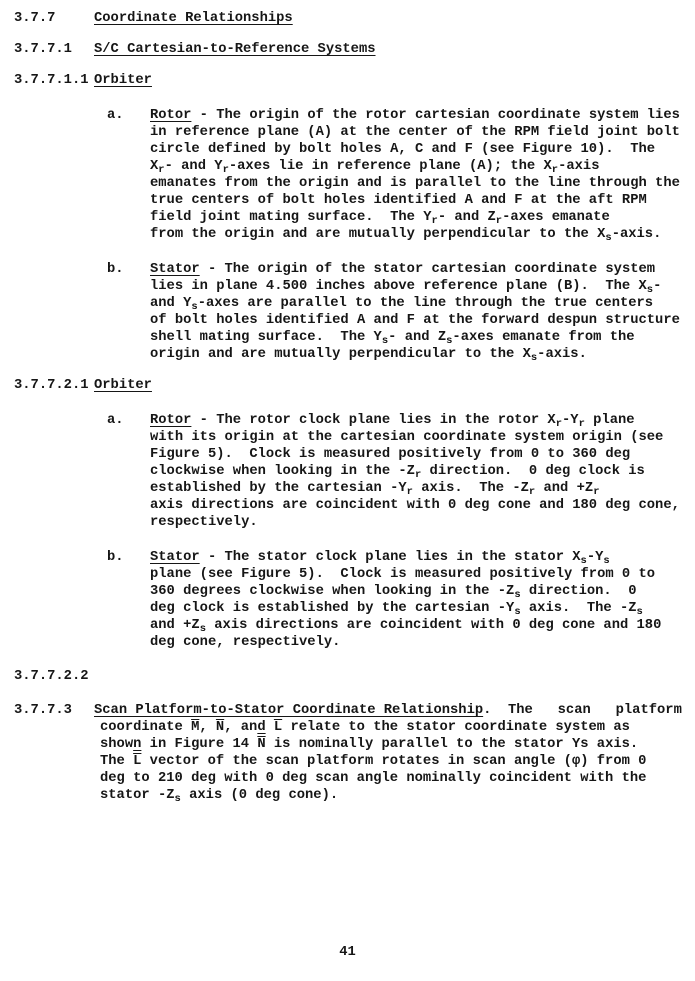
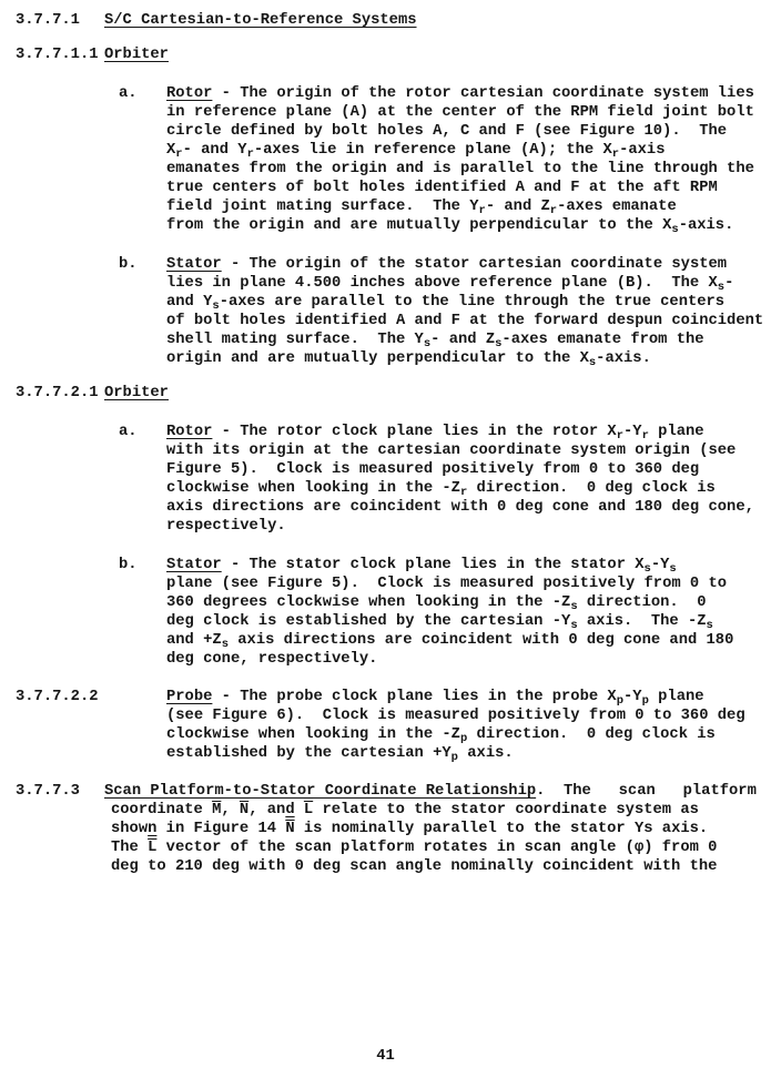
- 3.7.7
- Coordinate Relationships
  3.7.7.1
  S/C Cartesian-to-Reference Systems
  3.7.7.1.1
  Orbiter
  a.
  Rotor - The origin of the rotor cartesian coordinate system lies
  in reference plane (A) at the center of the RPM field joint bolt
  circle defined by bolt holes A, C and F (see Figure 10). The
  Xr- and Yr-axes lie in reference plane (A); the Xr-axis
  emanates from the origin and is parallel to the line through the
  true centers of bolt holes identified A and F at the aft RPM
  field joint mating surface. The Yr- and Zr-axes emanate
  from the origin and are mutually perpendicular to the Xs-axis.
  b.
  Stator - The origin of the stator cartesian coordinate system
  lies in plane 4.500 inches above reference plane (B). The Xs-
  and Ys-axes are parallel to the line through the true centers
- of bolt holes identified A and F at the forward despun structure
+ of bolt holes identified A and F at the forward despun coincident
  shell mating surface. The Ys- and Zs-axes emanate from the
  origin and are mutually perpendicular to the Xs-axis.
  3.7.7.2.1
  Orbiter
  a.
  Rotor - The rotor clock plane lies in the rotor Xr-Yr plane
  with its origin at the cartesian coordinate system origin (see
  Figure 5). Clock is measured positively from 0 to 360 deg
  clockwise when looking in the -Zr direction. 0 deg clock is
- established by the cartesian -Yr axis. The -Zr and +Zr
  axis directions are coincident with 0 deg cone and 180 deg cone,
  respectively.
  b.
  Stator - The stator clock plane lies in the stator Xs-Ys
  plane (see Figure 5). Clock is measured positively from 0 to
  360 degrees clockwise when looking in the -Zs direction. 0
  deg clock is established by the cartesian -Ys axis. The -Zs
  and +Zs axis directions are coincident with 0 deg cone and 180
  deg cone, respectively.
  3.7.7.2.2
+ Probe - The probe clock plane lies in the probe Xp-Yp plane
+ (see Figure 6). Clock is measured positively from 0 to 360 deg
+ clockwise when looking in the -Zp direction. 0 deg clock is
+ established by the cartesian +Yp axis.
  3.7.7.3
  Scan Platform-to-Stator Coordinate Relationship. The scan platform
  coordinate M, N, and L relate to the stator coordinate system as
  shown in Figure 14 N is nominally parallel to the stator Ys axis.
  The L vector of the scan platform rotates in scan angle (φ) from 0
  deg to 210 deg with 0 deg scan angle nominally coincident with the
- stator -Zs axis (0 deg cone).
  41
